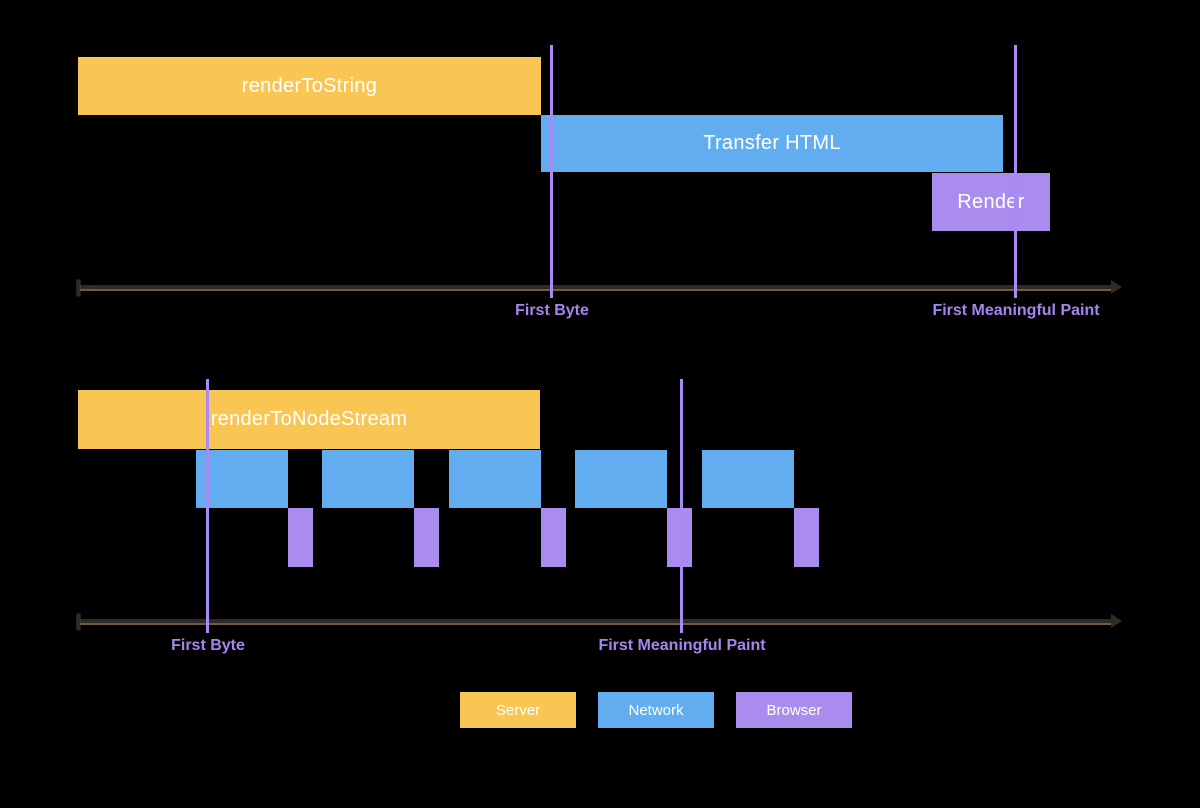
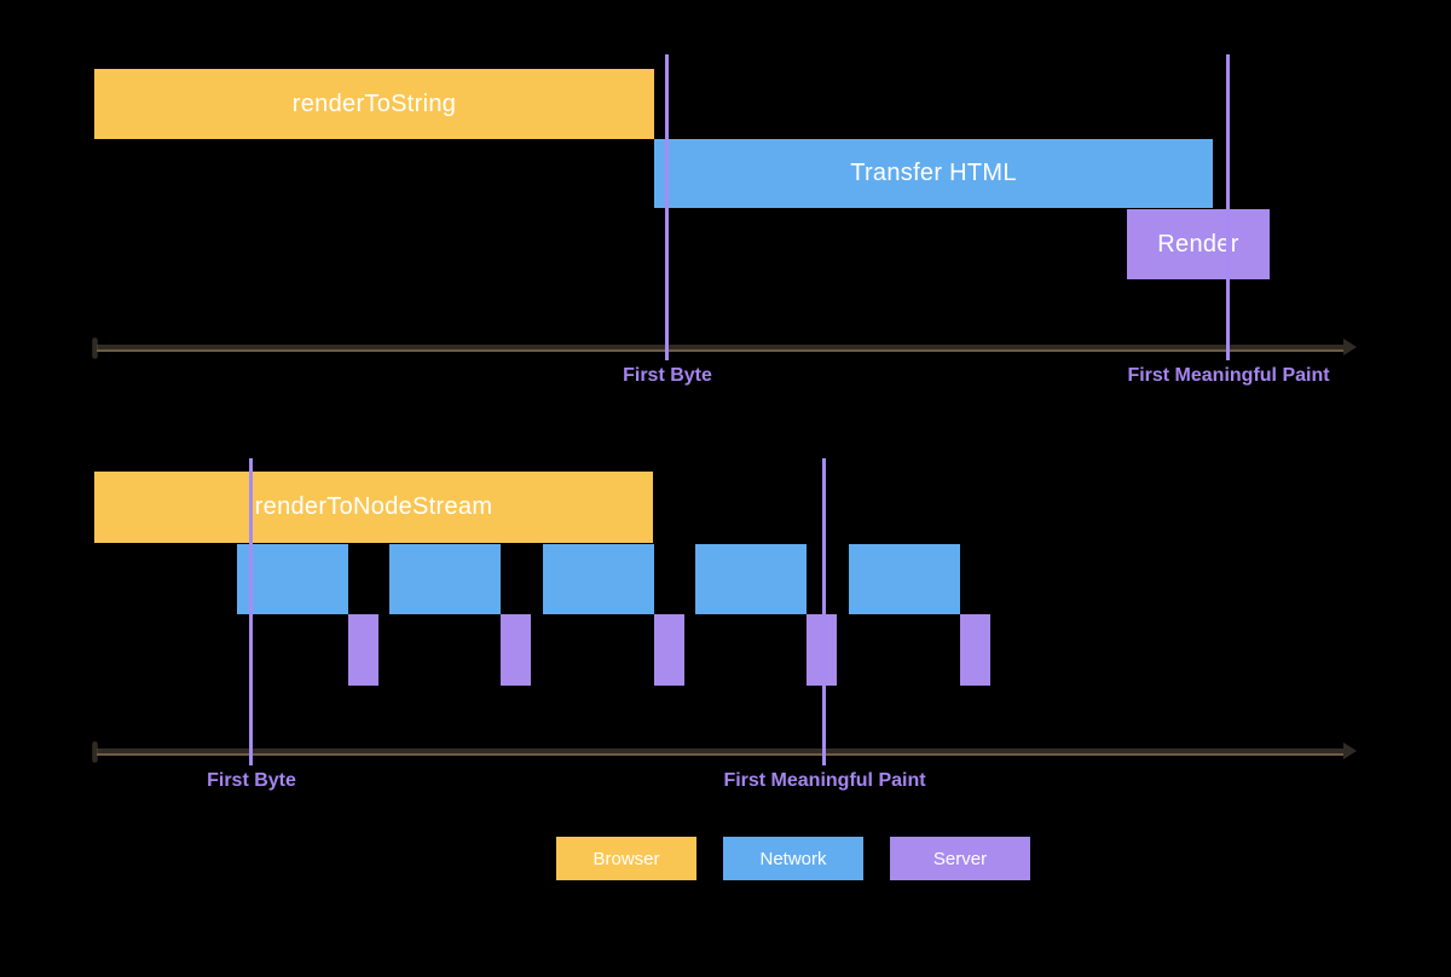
  renderToString
  Transfer HTML
  Render
  First Byte
  First Meaningful Paint
  renderToNodeStream
  First Byte
  First Meaningful Paint
- Server
+ Browser
  Network
- Browser
+ Server
